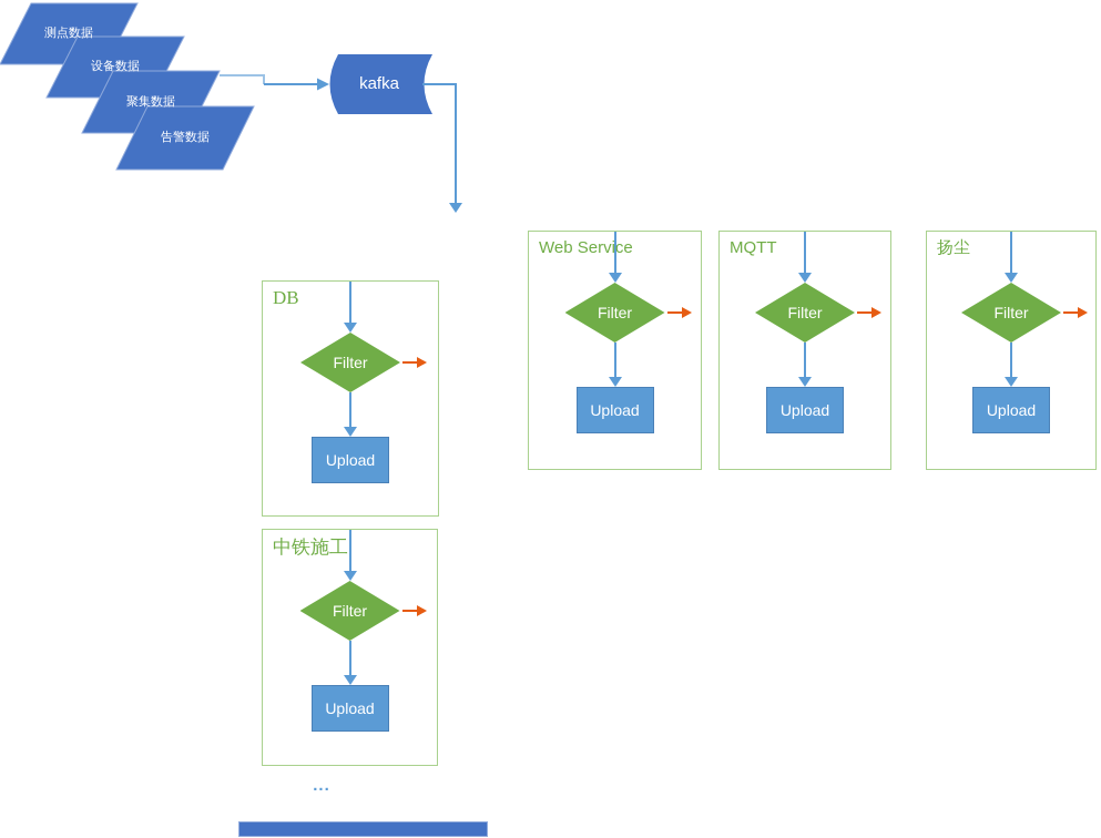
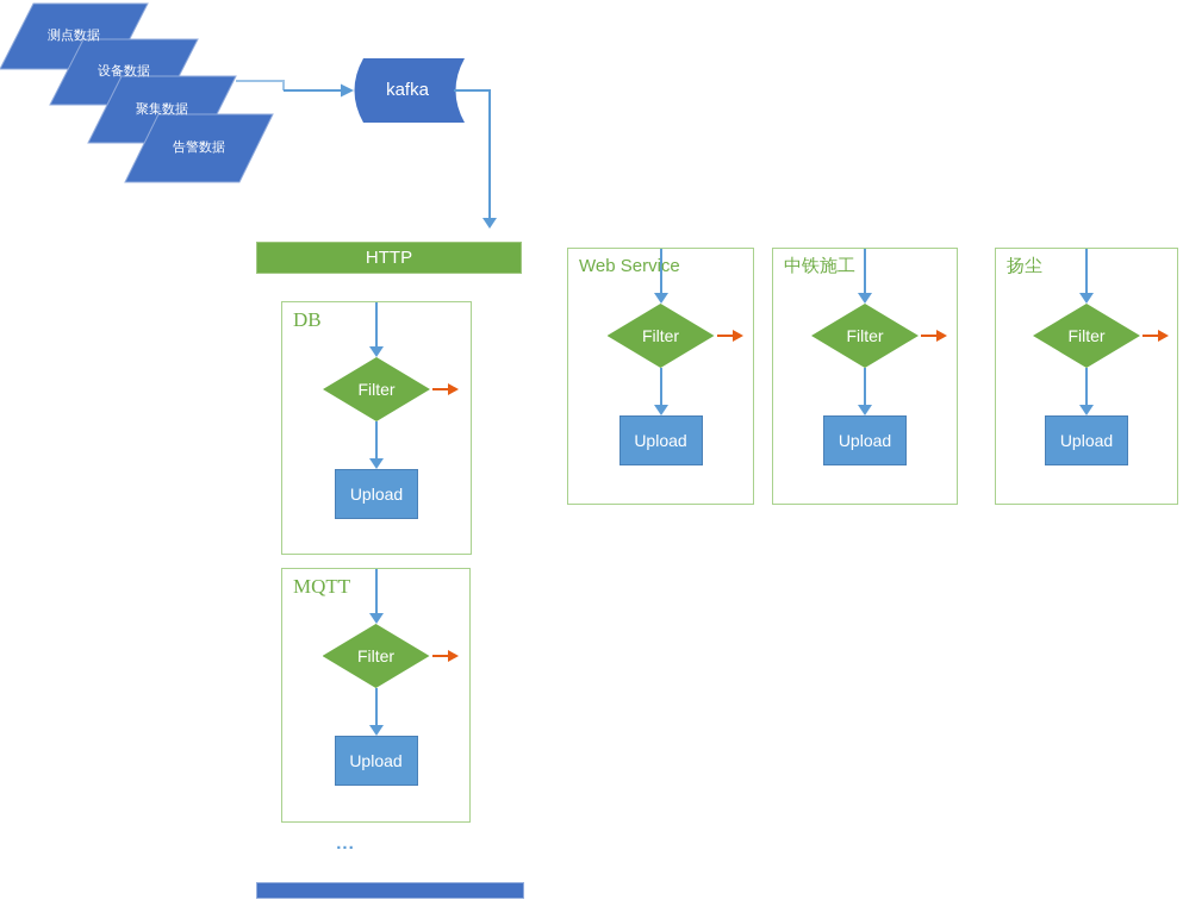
  测点数据
  设备数据
  聚集数据
  告警数据
  kafka
+ HTTP
  DB
  Filter
  Upload
- 中铁施工
+ MQTT
  Filter
  Upload
  Web Service
  Filter
  Upload
- MQTT
+ 中铁施工
  Filter
  Upload
  扬尘
  Filter
  Upload
  ...
